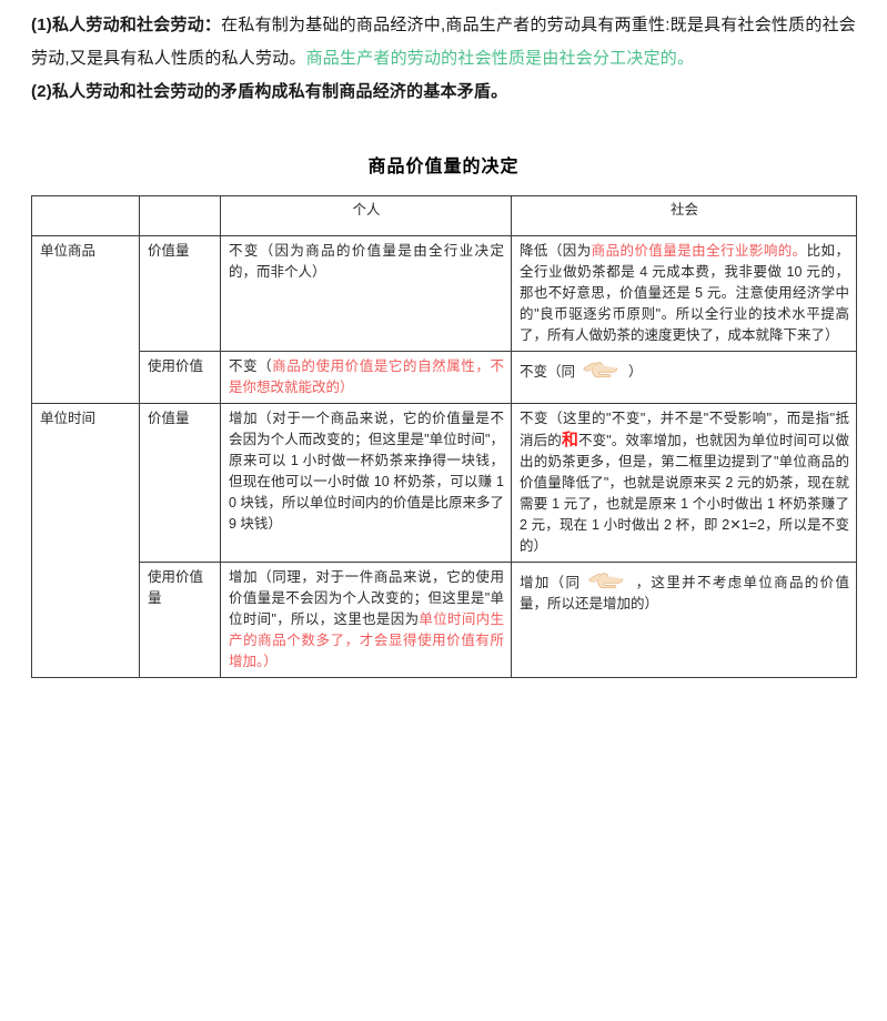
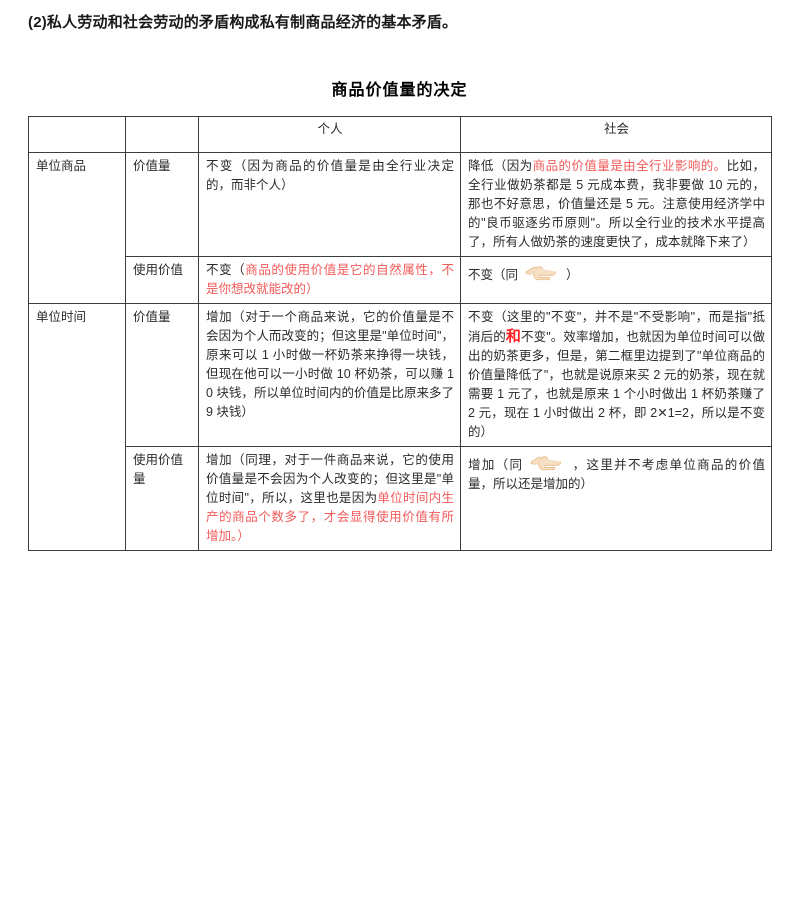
- (1)私人劳动和社会劳动：在私有制为基础的商品经济中,商品生产者的劳动具有两重性:既是具有社会性质的社会劳动,又是具有私人性质的私人劳动。商品生产者的劳动的社会性质是由社会分工决定的。
  (2)私人劳动和社会劳动的矛盾构成私有制商品经济的基本矛盾。
  商品价值量的决定
  		个人	社会
- 单位商品	价值量	不变（因为商品的价值量是由全行业决定的，而非个人）	降低（因为商品的价值量是由全行业影响的。比如，全行业做奶茶都是 4 元成本费，我非要做 10 元的，那也不好意思，价值量还是 5 元。注意使用经济学中的"良币驱逐劣币原则"。所以全行业的技术水平提高了，所有人做奶茶的速度更快了，成本就降下来了）
+ 单位商品	价值量	不变（因为商品的价值量是由全行业决定的，而非个人）	降低（因为商品的价值量是由全行业影响的。比如，全行业做奶茶都是 5 元成本费，我非要做 10 元的，那也不好意思，价值量还是 5 元。注意使用经济学中的"良币驱逐劣币原则"。所以全行业的技术水平提高了，所有人做奶茶的速度更快了，成本就降下来了）
  使用价值	不变（商品的使用价值是它的自然属性，不是你想改就能改的）	不变（同 ）
  单位时间	价值量	增加（对于一个商品来说，它的价值量是不会因为个人而改变的；但这里是"单位时间"，原来可以 1 小时做一杯奶茶来挣得一块钱，但现在他可以一小时做 10 杯奶茶，可以赚 10 块钱，所以单位时间内的价值是比原来多了 9 块钱）	不变（这里的"不变"，并不是"不受影响"，而是指"抵消后的和不变"。效率增加，也就因为单位时间可以做出的奶茶更多，但是，第二框里边提到了"单位商品的价值量降低了"，也就是说原来买 2 元的奶茶，现在就需要 1 元了，也就是原来 1 个小时做出 1 杯奶茶赚了 2 元，现在 1 小时做出 2 杯，即 2✕1=2，所以是不变的）
  使用价值量	增加（同理，对于一件商品来说，它的使用价值量是不会因为个人改变的；但这里是"单位时间"，所以，这里也是因为单位时间内生产的商品个数多了，才会显得使用价值有所增加。）	增加（同 ，这里并不考虑单位商品的价值量，所以还是增加的）
